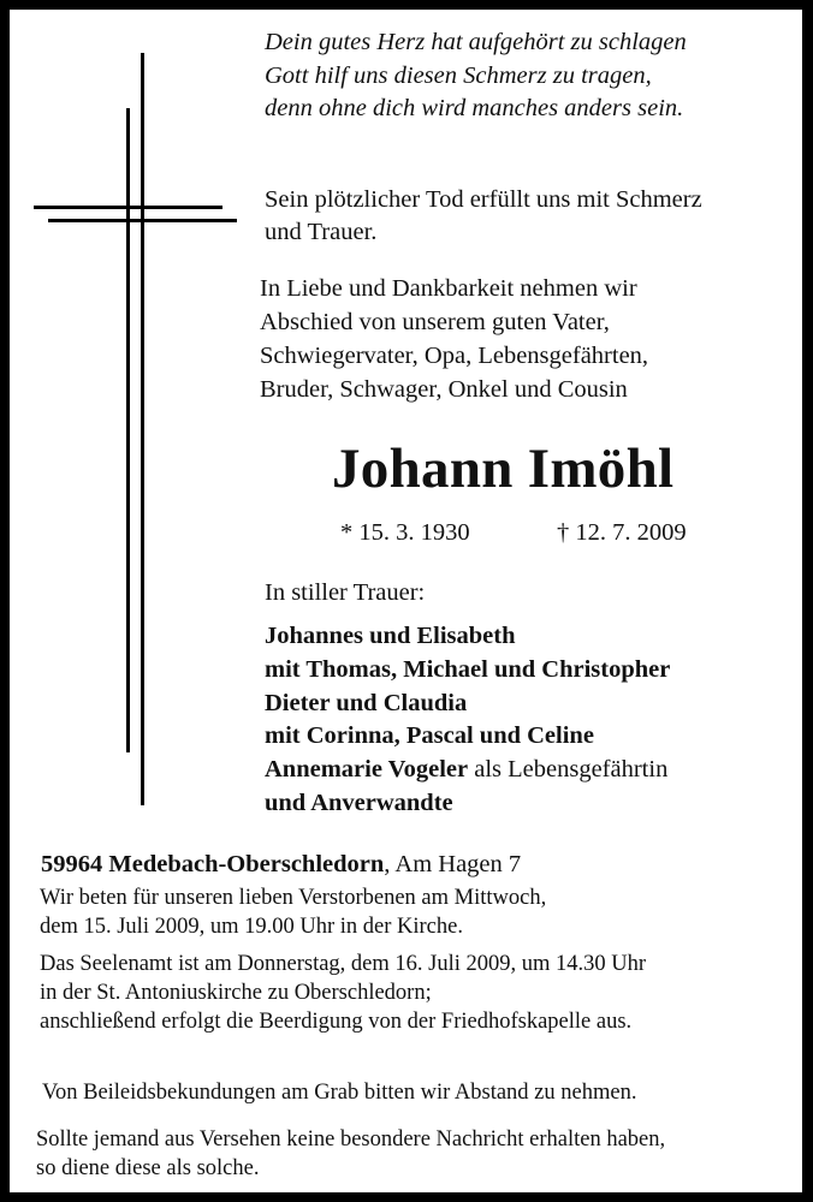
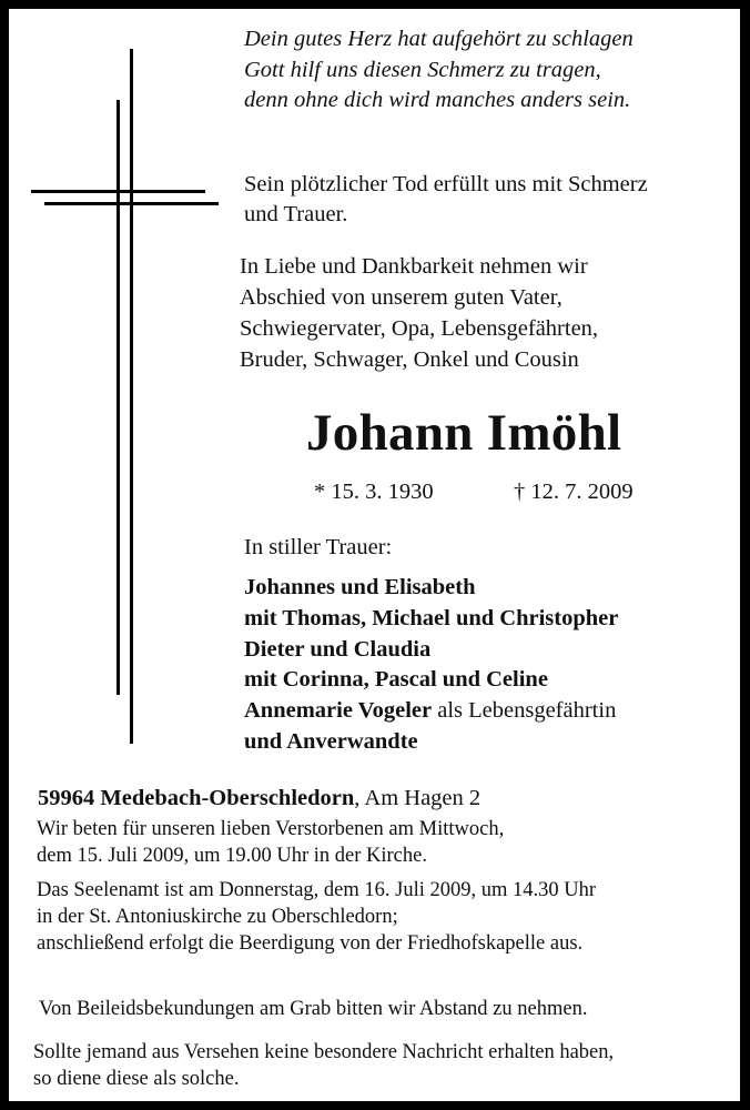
  Dein gutes Herz hat aufgehört zu schlagen
  Gott hilf uns diesen Schmerz zu tragen,
  denn ohne dich wird manches anders sein.
  Sein plötzlicher Tod erfüllt uns mit Schmerz
  und Trauer.
  In Liebe und Dankbarkeit nehmen wir
  Abschied von unserem guten Vater,
  Schwiegervater, Opa, Lebensgefährten,
  Bruder, Schwager, Onkel und Cousin
  Johann Imöhl
  * 15. 3. 1930
  † 12. 7. 2009
  In stiller Trauer:
  Johannes und Elisabeth
  mit Thomas, Michael und Christopher
  Dieter und Claudia
  mit Corinna, Pascal und Celine
  Annemarie Vogeler als Lebensgefährtin
  und Anverwandte
- 59964 Medebach-Oberschledorn, Am Hagen 7
+ 59964 Medebach-Oberschledorn, Am Hagen 2
  Wir beten für unseren lieben Verstorbenen am Mittwoch,
  dem 15. Juli 2009, um 19.00 Uhr in der Kirche.
  Das Seelenamt ist am Donnerstag, dem 16. Juli 2009, um 14.30 Uhr
  in der St. Antoniuskirche zu Oberschledorn;
  anschließend erfolgt die Beerdigung von der Friedhofskapelle aus.
  Von Beileidsbekundungen am Grab bitten wir Abstand zu nehmen.
  Sollte jemand aus Versehen keine besondere Nachricht erhalten haben,
  so diene diese als solche.
